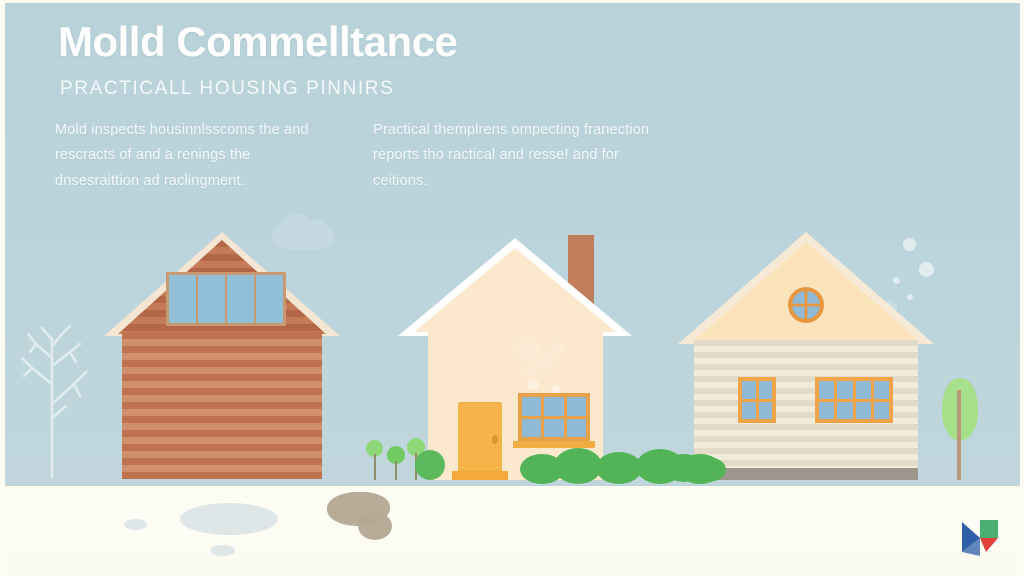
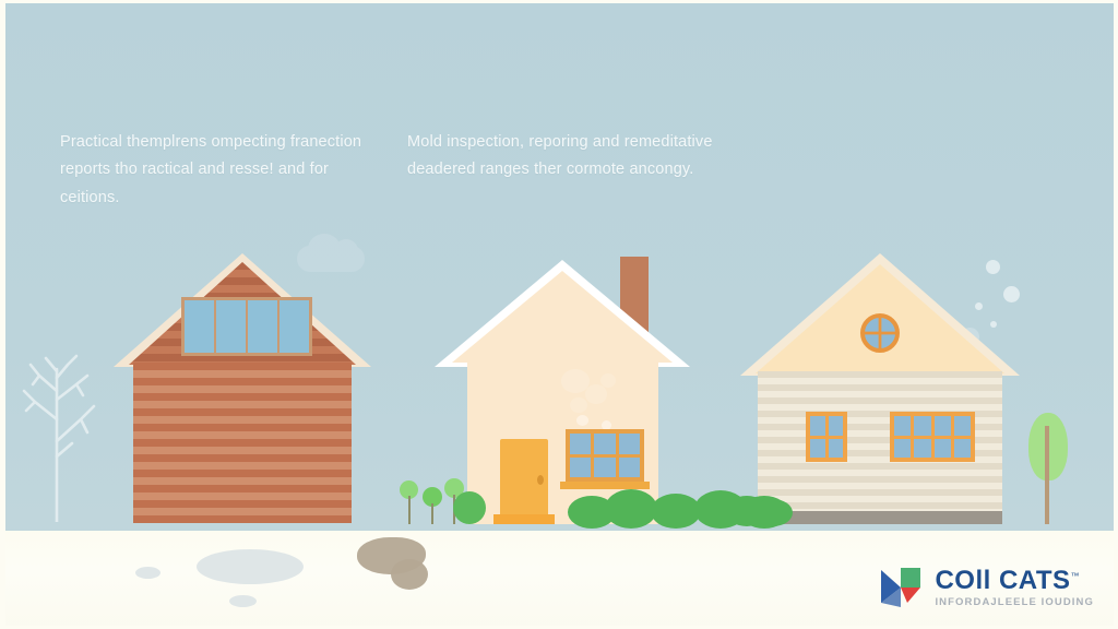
- Molld Commelltance
- PRACTICALL HOUSING PINNIRS
- Mold inspects housinnlsscoms the and rescracts of and a renings the dnsesraittion ad raclingment.
  Practical themplrens ompecting franection reports tho ractical and resse! and for ceitions.
+ Mold inspection, reporing and remeditative deadered ranges ther cormote ancongy.
+ COll CATS™
+ INFORDAJLEELE IOUDING
